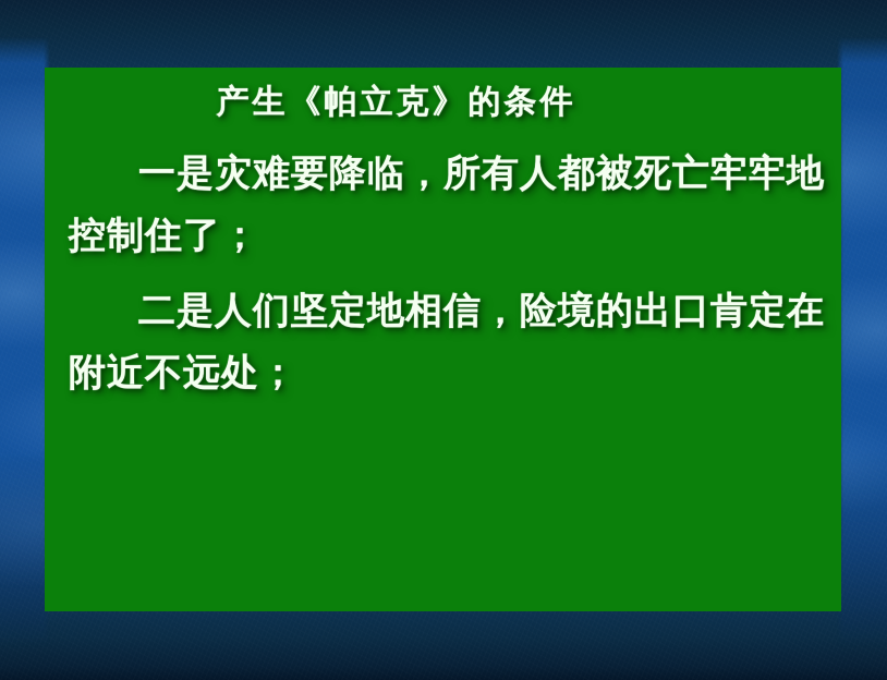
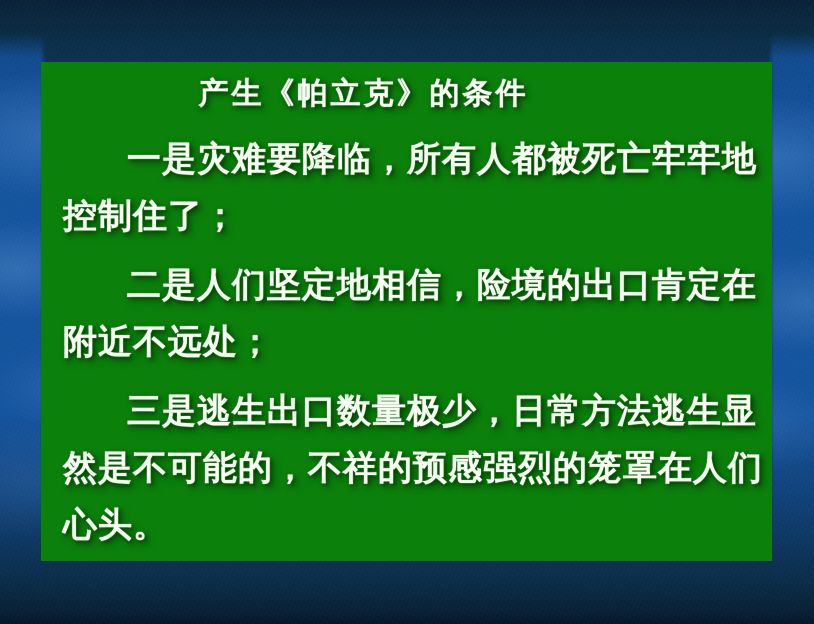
  产生《帕立克》的条件
  一是灾难要降临，所有人都被死亡牢牢地控制住了；
  二是人们坚定地相信，险境的出口肯定在附近不远处；
+ 三是逃生出口数量极少，日常方法逃生显然是不可能的，不祥的预感强烈的笼罩在人们心头。
